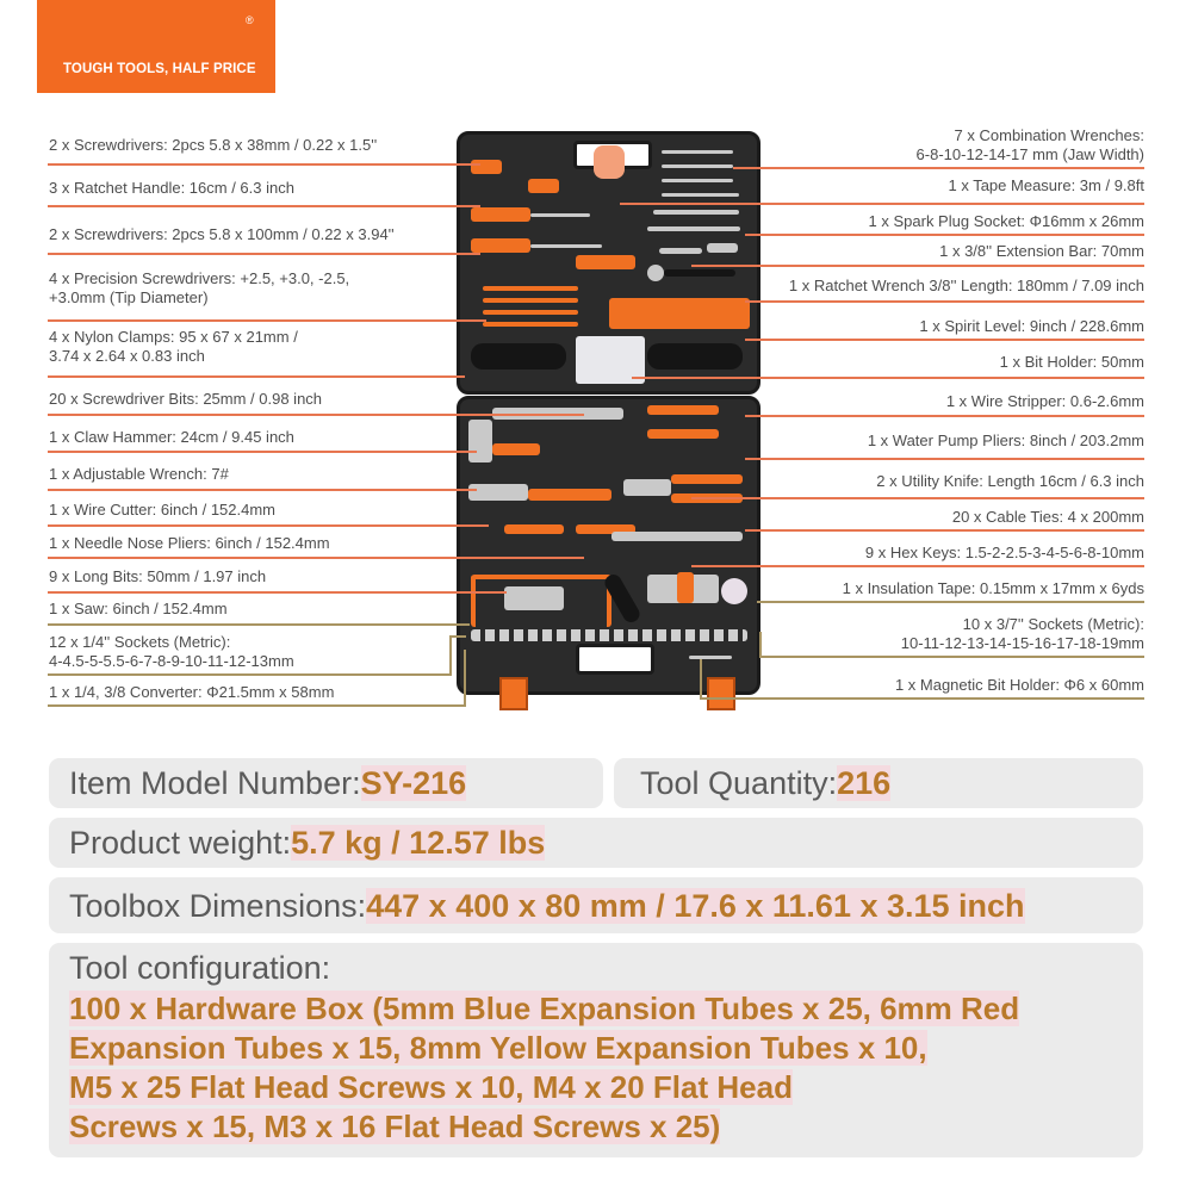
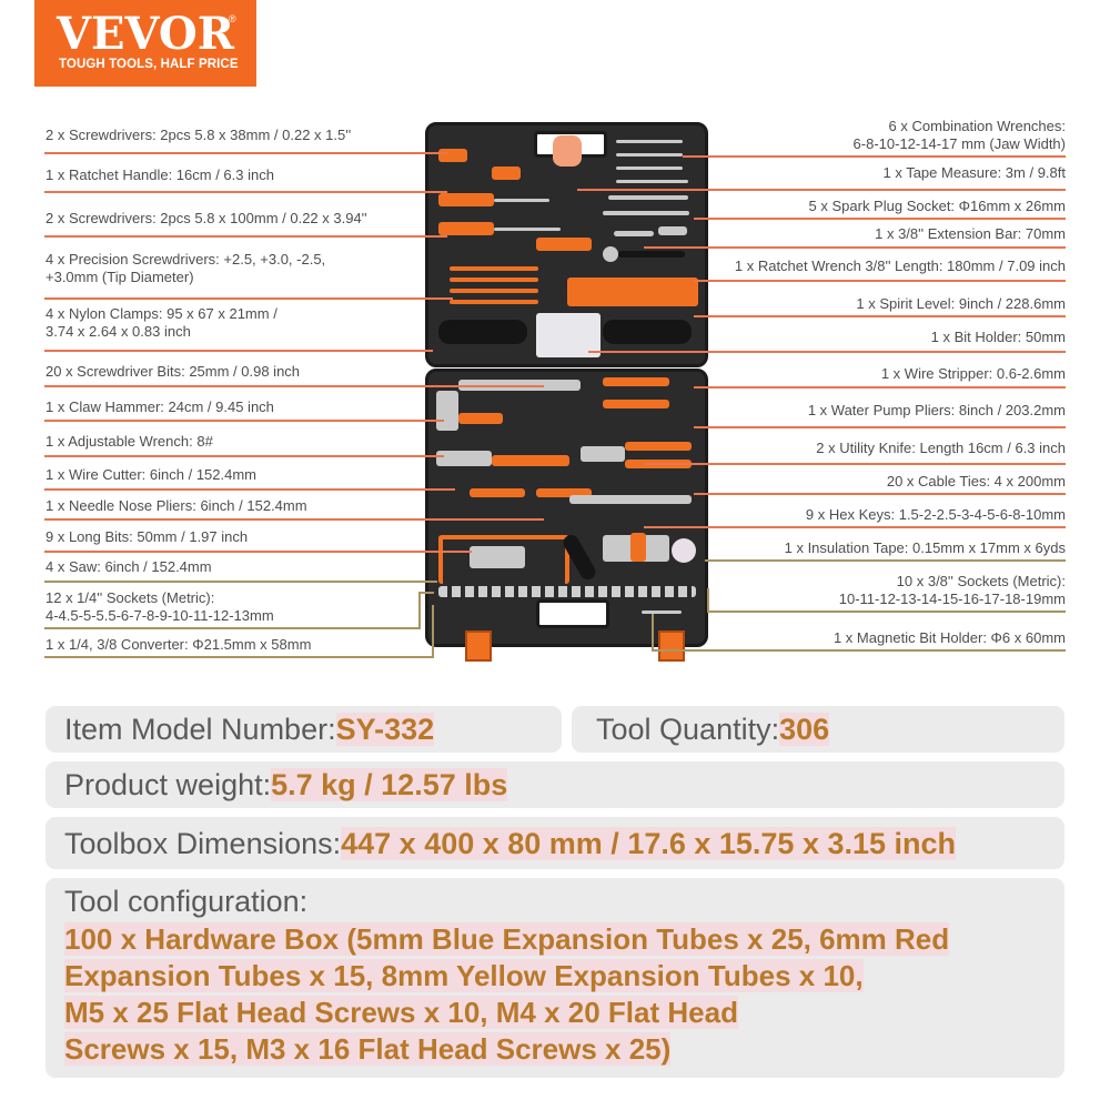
+ VEVOR
  ®
  TOUGH TOOLS, HALF PRICE
  2 x Screwdrivers: 2pcs 5.8 x 38mm / 0.22 x 1.5''
- 3 x Ratchet Handle: 16cm / 6.3 inch
+ 1 x Ratchet Handle: 16cm / 6.3 inch
  2 x Screwdrivers: 2pcs 5.8 x 100mm / 0.22 x 3.94''
  4 x Precision Screwdrivers: +2.5, +3.0, -2.5,
  +3.0mm (Tip Diameter)
  4 x Nylon Clamps: 95 x 67 x 21mm /
  3.74 x 2.64 x 0.83 inch
  20 x Screwdriver Bits: 25mm / 0.98 inch
  1 x Claw Hammer: 24cm / 9.45 inch
- 1 x Adjustable Wrench: 7#
+ 1 x Adjustable Wrench: 8#
  1 x Wire Cutter: 6inch / 152.4mm
  1 x Needle Nose Pliers: 6inch / 152.4mm
  9 x Long Bits: 50mm / 1.97 inch
- 1 x Saw: 6inch / 152.4mm
+ 4 x Saw: 6inch / 152.4mm
  12 x 1/4'' Sockets (Metric):
  4-4.5-5-5.5-6-7-8-9-10-11-12-13mm
  1 x 1/4, 3/8 Converter: Φ21.5mm x 58mm
- 7 x Combination Wrenches:
+ 6 x Combination Wrenches:
  6-8-10-12-14-17 mm (Jaw Width)
  1 x Tape Measure: 3m / 9.8ft
- 1 x Spark Plug Socket: Φ16mm x 26mm
+ 5 x Spark Plug Socket: Φ16mm x 26mm
  1 x 3/8'' Extension Bar: 70mm
  1 x Ratchet Wrench 3/8'' Length: 180mm / 7.09 inch
  1 x Spirit Level: 9inch / 228.6mm
  1 x Bit Holder: 50mm
  1 x Wire Stripper: 0.6-2.6mm
  1 x Water Pump Pliers: 8inch / 203.2mm
  2 x Utility Knife: Length 16cm / 6.3 inch
  20 x Cable Ties: 4 x 200mm
  9 x Hex Keys: 1.5-2-2.5-3-4-5-6-8-10mm
  1 x Insulation Tape: 0.15mm x 17mm x 6yds
- 10 x 3/7'' Sockets (Metric):
+ 10 x 3/8'' Sockets (Metric):
  10-11-12-13-14-15-16-17-18-19mm
  1 x Magnetic Bit Holder: Φ6 x 60mm
- Item Model Number:SY-216
+ Item Model Number:SY-332
- Tool Quantity:216
+ Tool Quantity:306
  Product weight:5.7 kg / 12.57 lbs
- Toolbox Dimensions:447 x 400 x 80 mm / 17.6 x 11.61 x 3.15 inch
+ Toolbox Dimensions:447 x 400 x 80 mm / 17.6 x 15.75 x 3.15 inch
  Tool configuration:
  100 x Hardware Box (5mm Blue Expansion Tubes x 25, 6mm Red
  Expansion Tubes x 15, 8mm Yellow Expansion Tubes x 10,
  M5 x 25 Flat Head Screws x 10, M4 x 20 Flat Head
  Screws x 15, M3 x 16 Flat Head Screws x 25)
